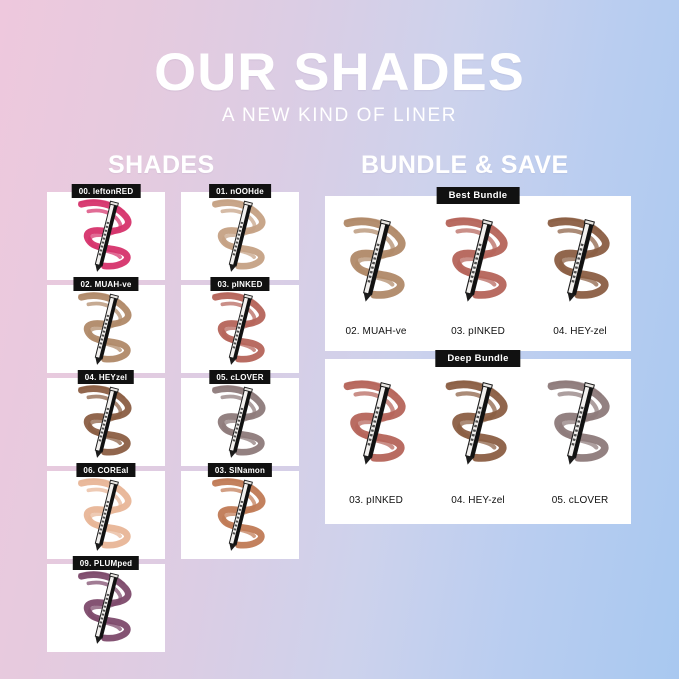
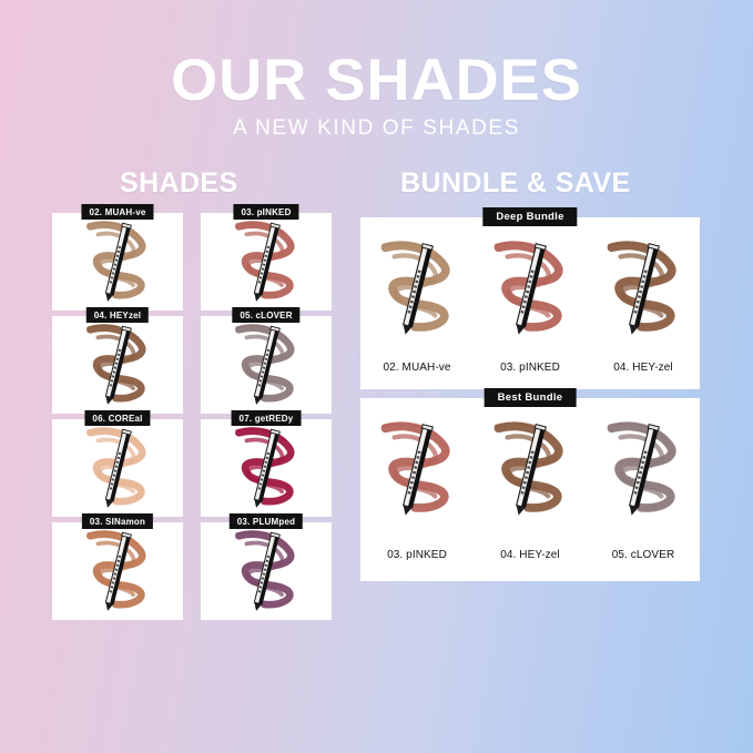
  OUR SHADES
- A NEW KIND OF LINER
+ A NEW KIND OF SHADES
  SHADES
  BUNDLE & SAVE
- 00. leftonRED
- 01. nOOHde
  02. MUAH-ve
  03. pINKED
  04. HEYzel
  05. cLOVER
  06. COREal
+ 07. getREDy
  03. SINamon
- 09. PLUMped
+ 03. PLUMped
- Best Bundle
+ Deep Bundle
  02. MUAH-ve
  03. pINKED
  04. HEY-zel
- Deep Bundle
+ Best Bundle
  03. pINKED
  04. HEY-zel
  05. cLOVER
